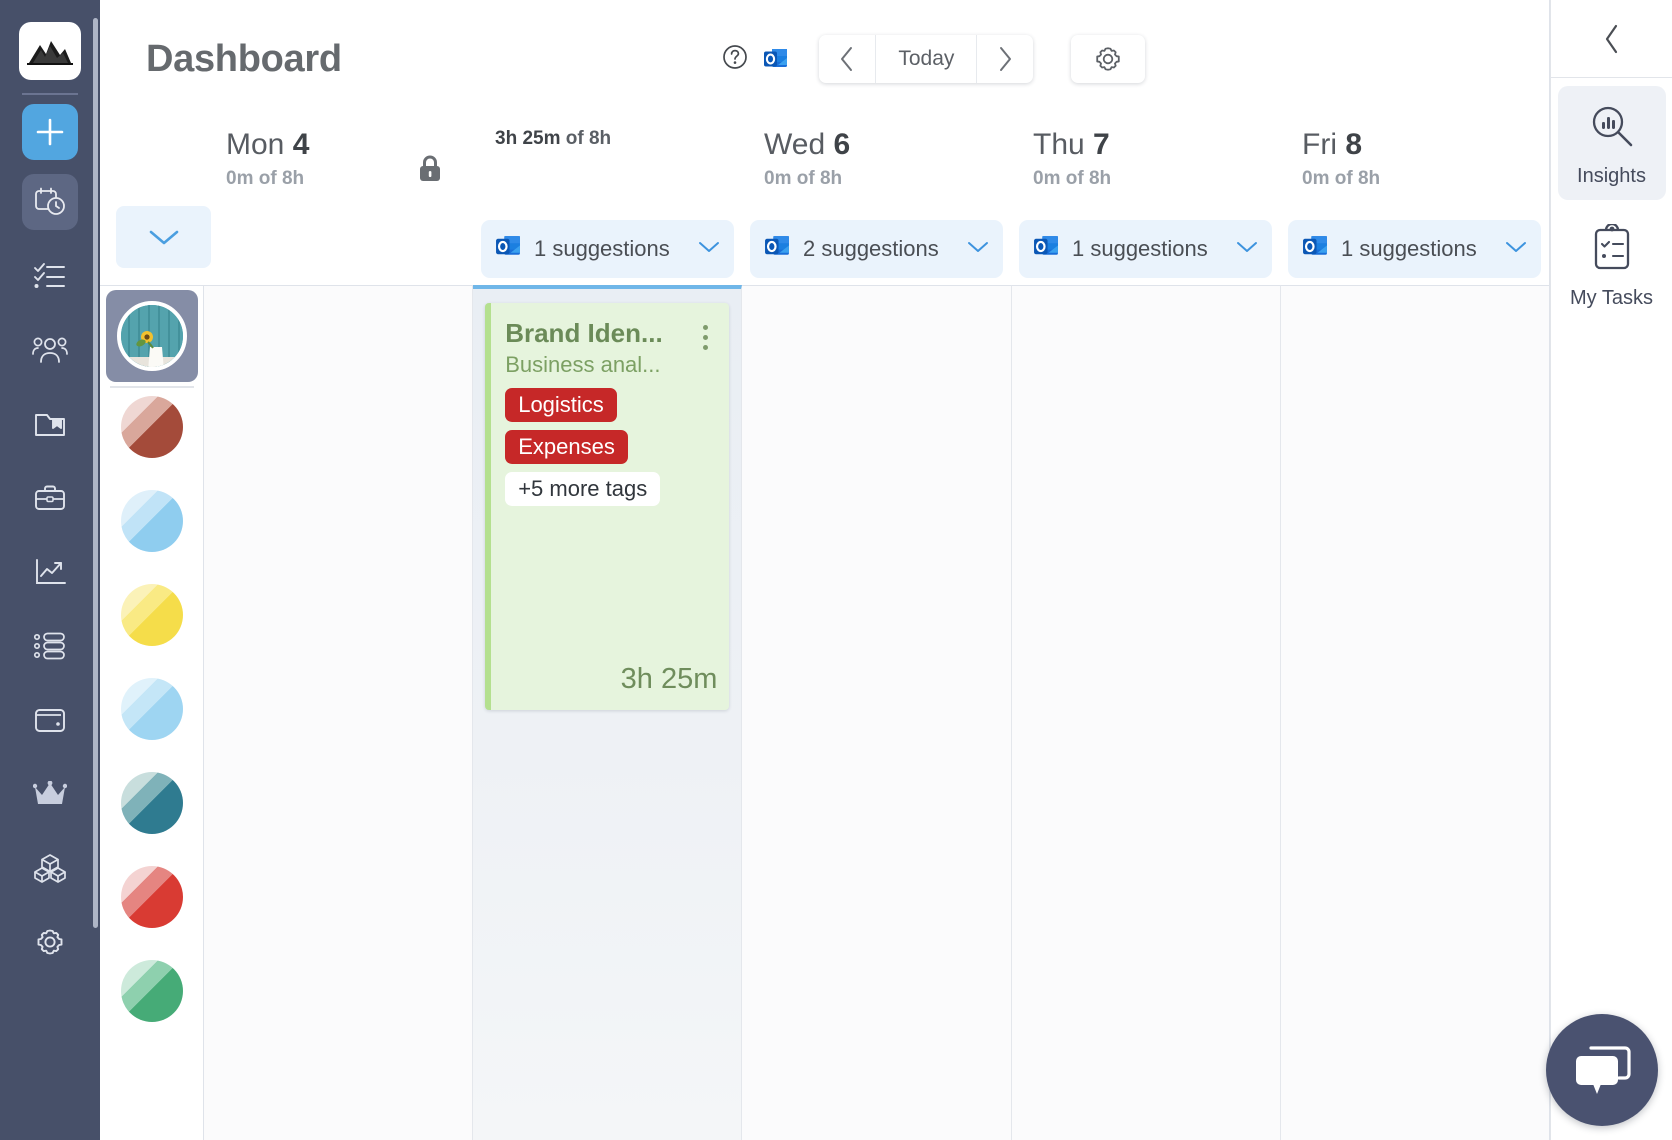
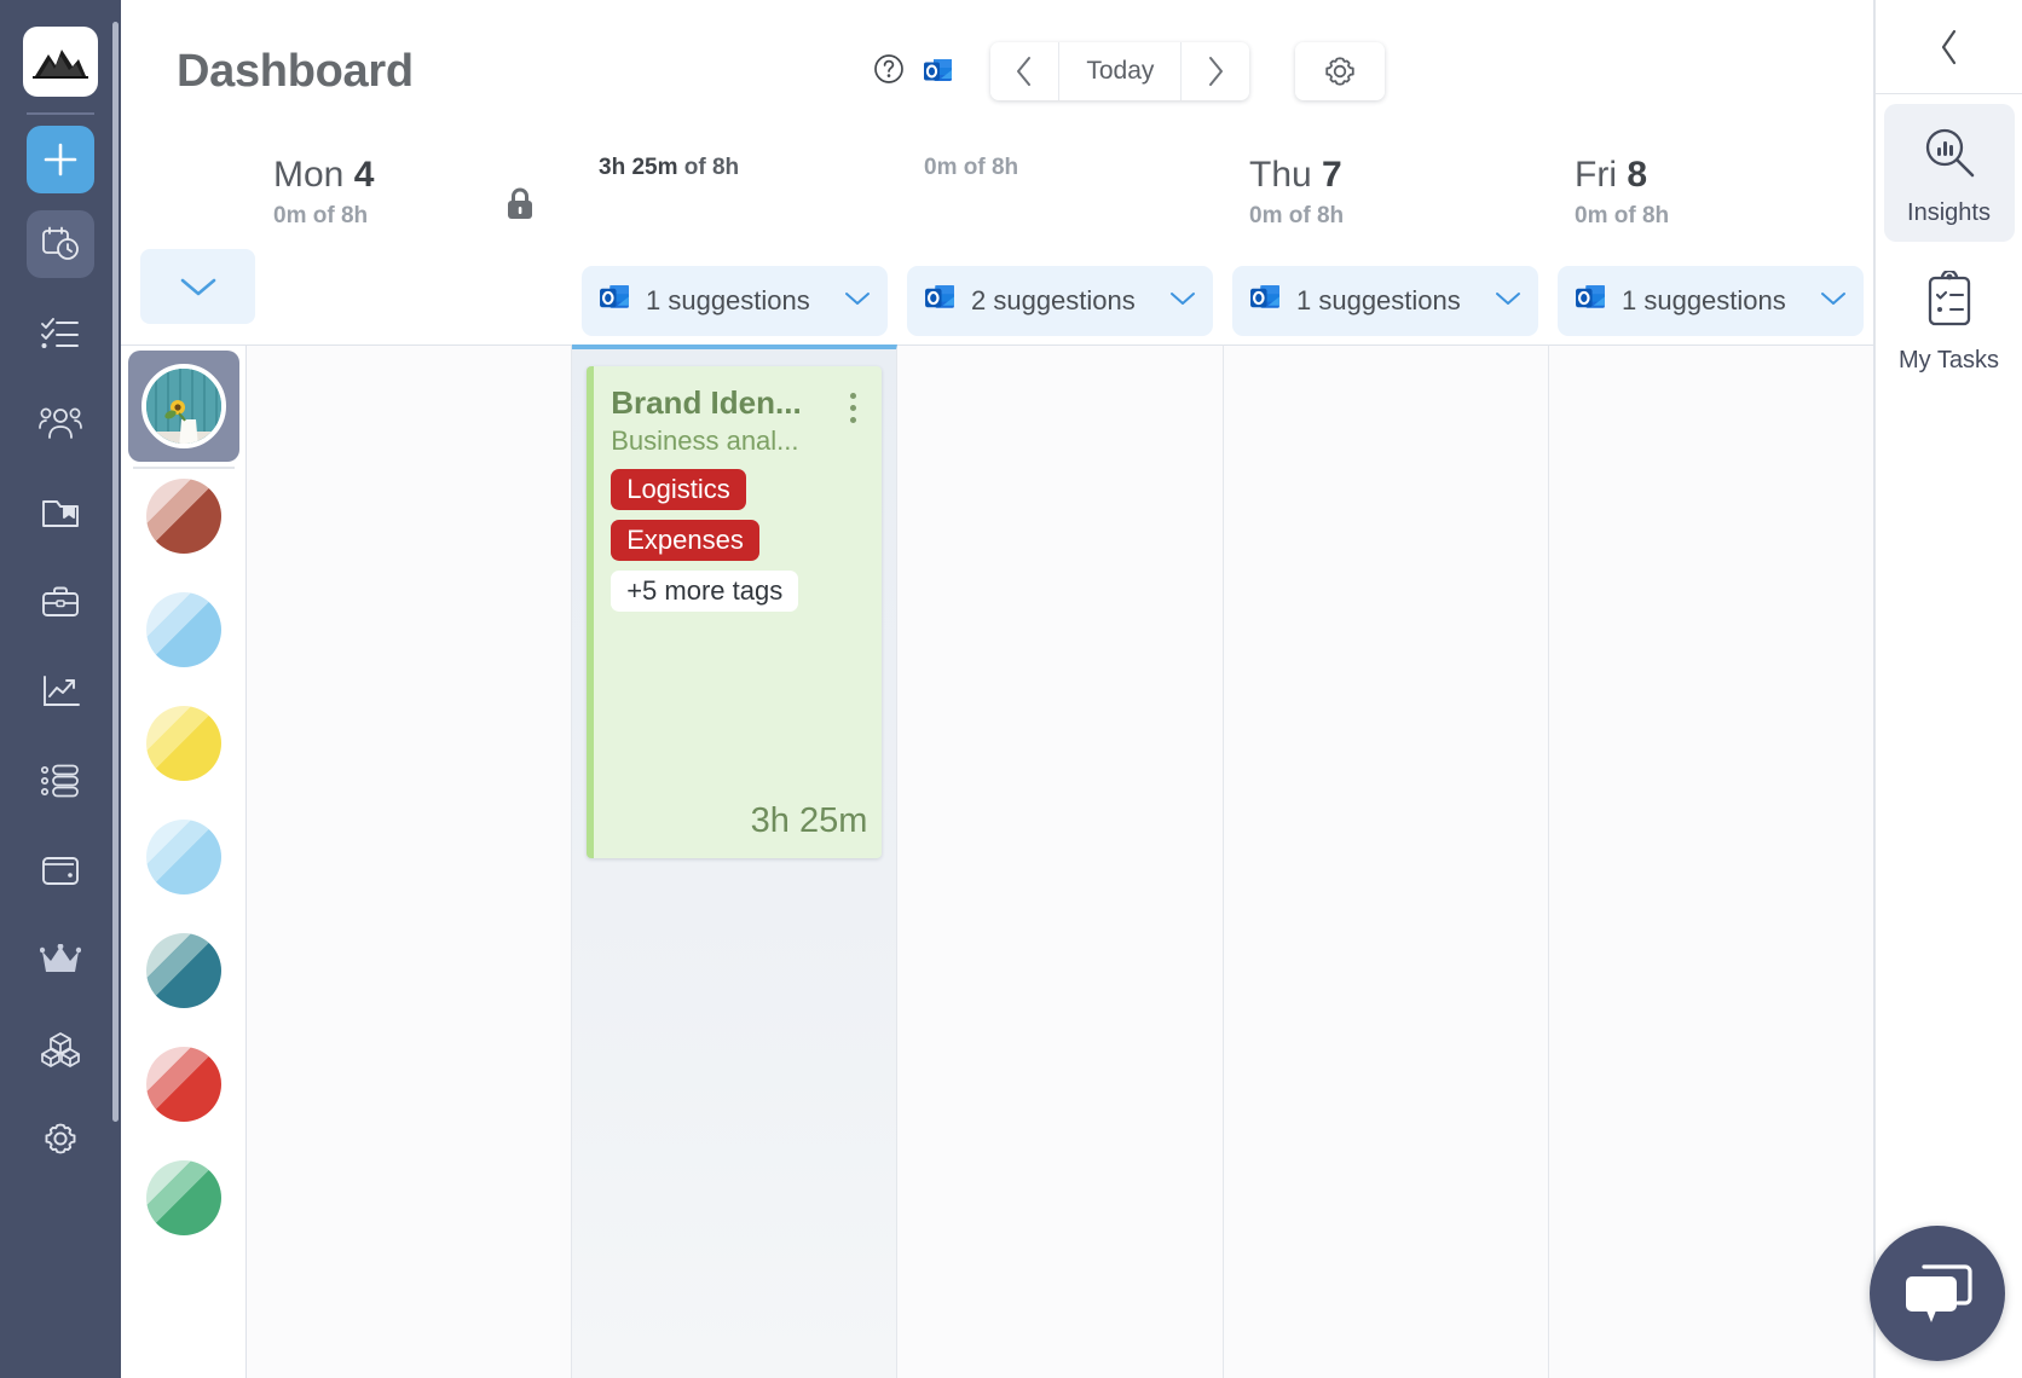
  Dashboard
  Today
  Mon 4
  0m of 8h
  3h 25m of 8h
  1 suggestions
- Wed 6
  0m of 8h
  2 suggestions
  Thu 7
  0m of 8h
  1 suggestions
  Fri 8
  0m of 8h
  1 suggestions
  Brand Iden...
  Business anal...
  Logistics
  Expenses
  +5 more tags
  3h 25m
  Insights
  My Tasks
